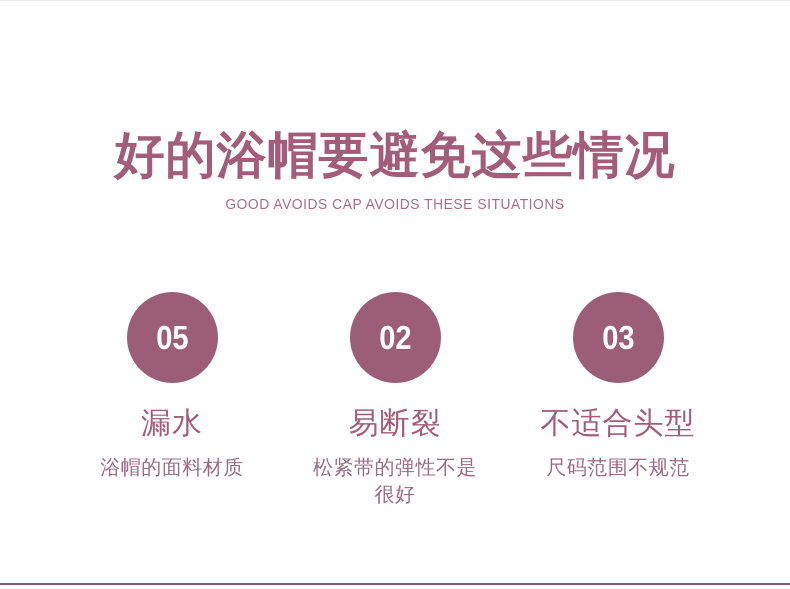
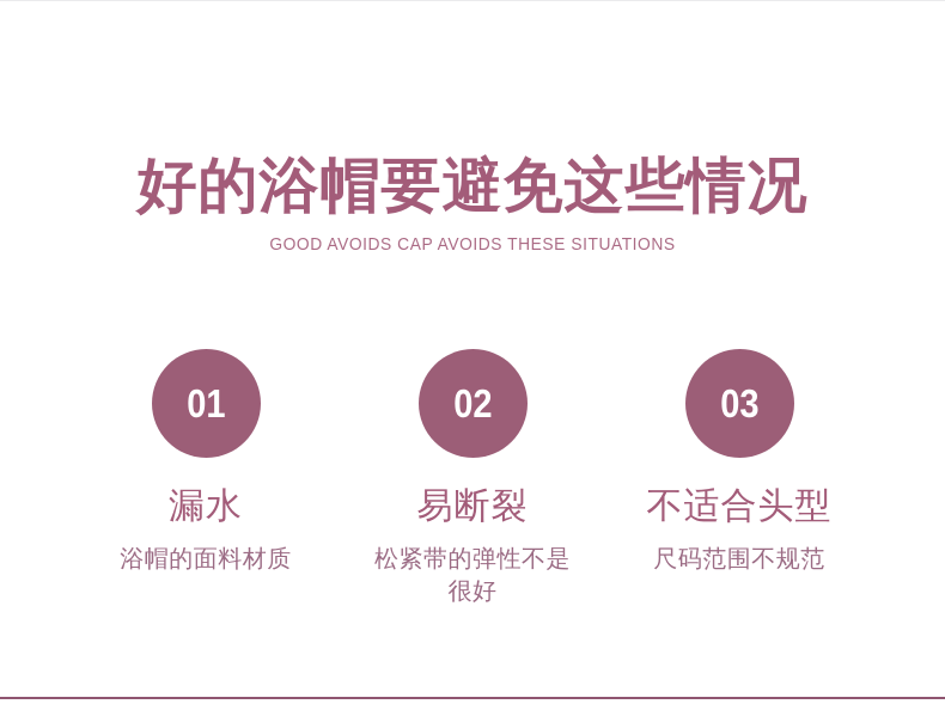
  好的浴帽要避免这些情况
  GOOD AVOIDS CAP AVOIDS THESE SITUATIONS
- 05
+ 01
  漏水
  浴帽的面料材质
  02
  易断裂
  松紧带的弹性不是很好
  03
  不适合头型
  尺码范围不规范
